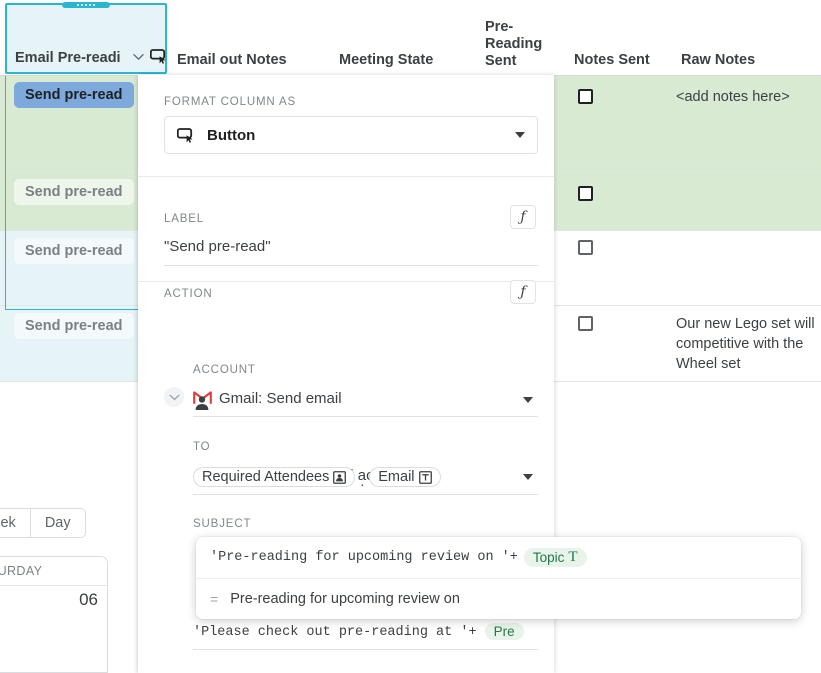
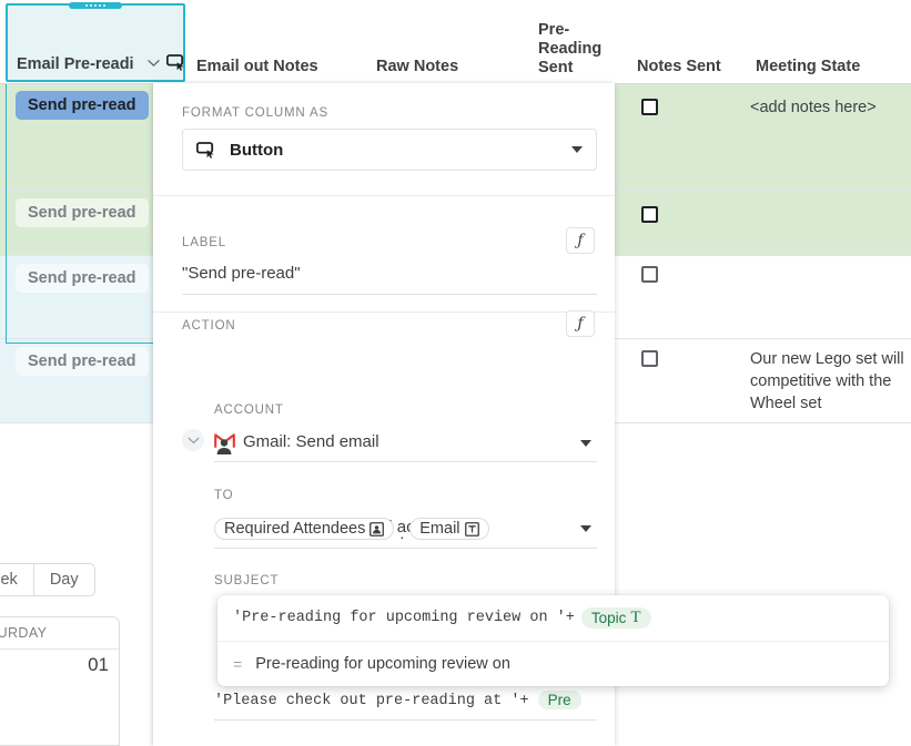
  Send pre-read
  <add notes here>
  Send pre-read
  Send pre-read
  Send pre-read
  Our new Lego set will
  competitive with the
  Wheel set
  Email out Notes
- Meeting State
+ Raw Notes
  Pre-
  Reading
  Sent
  Notes Sent
- Raw Notes
+ Meeting State
  Email Pre-readi
  Day
- 06
+ 01
  FORMAT COLUMN AS
  Button
  LABEL
  ƒ
  "Send pre-read"
  ACTION
  ƒ
  Gmail: Send email
  ACCOUNT
  TO
  Required Attendees
  .
  Email
  SUBJECT
  'Please check out pre-reading at '+ Pre
  'Pre-reading for upcoming review on '+
  Topic
  T
  =
  Pre-reading for upcoming review on
